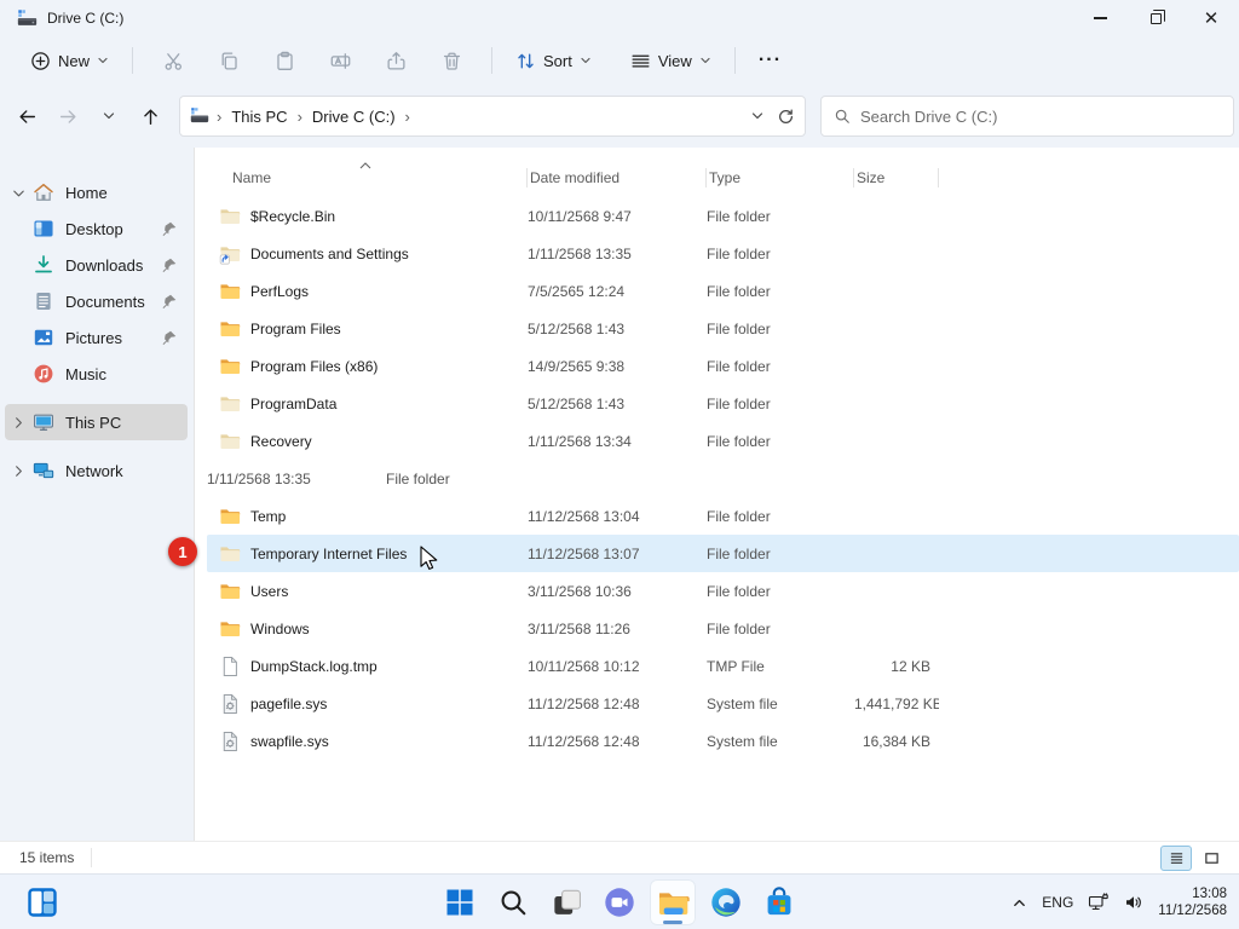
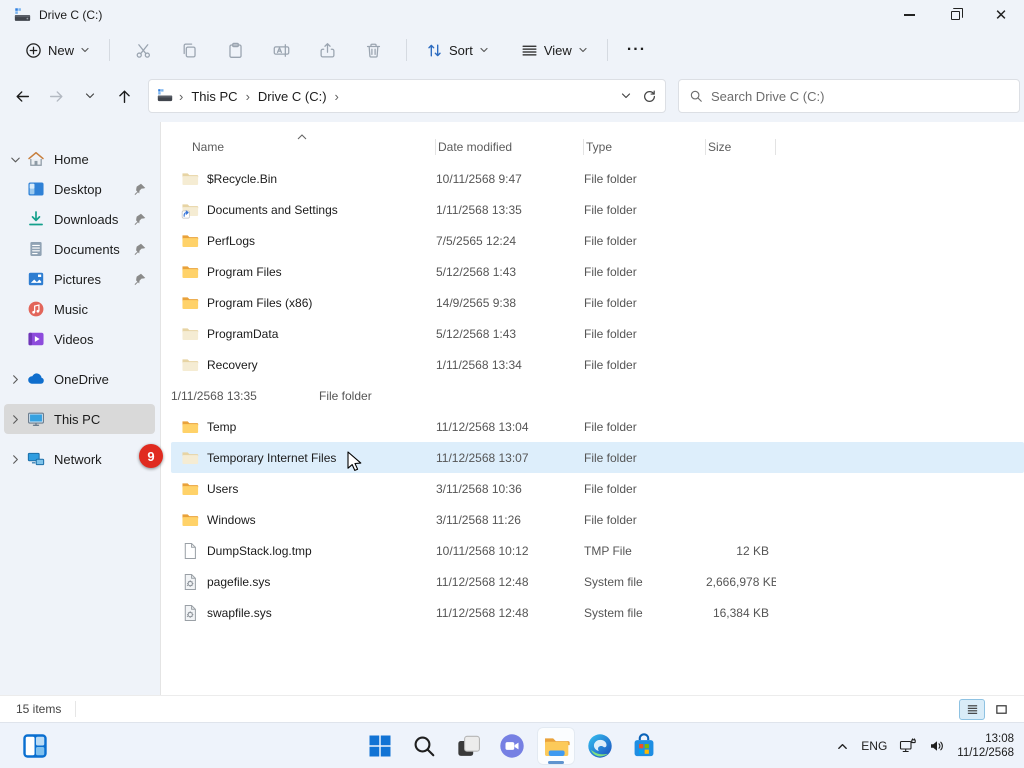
  Drive C (C:)
  ✕
  New
  Sort
  View
  ...
  ›
  This PC
  ›
  Drive C (C:)
  ›
  Search Drive C (C:)
  Home
  Desktop
  Downloads
  Documents
  Pictures
  Music
+ Videos
+ OneDrive
  This PC
  Network
  Name
  Date modified
  Type
  Size
  $Recycle.Bin
  10/11/2568 9:47
  File folder
  Documents and Settings
  1/11/2568 13:35
  File folder
  PerfLogs
  7/5/2565 12:24
  File folder
  Program Files
  5/12/2568 1:43
  File folder
  Program Files (x86)
  14/9/2565 9:38
  File folder
  ProgramData
  5/12/2568 1:43
  File folder
  Recovery
  1/11/2568 13:34
  File folder
  1/11/2568 13:35
  File folder
  Temp
  11/12/2568 13:04
  File folder
  Temporary Internet Files
  11/12/2568 13:07
  File folder
  Users
  3/11/2568 10:36
  File folder
  Windows
  3/11/2568 11:26
  File folder
  DumpStack.log.tmp
  10/11/2568 10:12
  TMP File
  12 KB
  pagefile.sys
  11/12/2568 12:48
  System file
- 1,441,792 KB
+ 2,666,978 KB
  swapfile.sys
  11/12/2568 12:48
  System file
  16,384 KB
  15 items
  ENG
  13:08
  11/12/2568
- 1
+ 9
